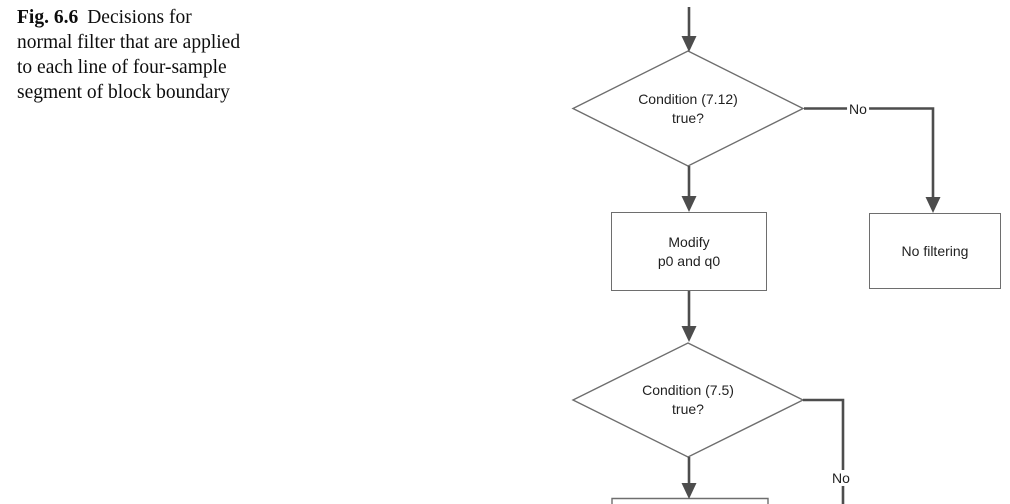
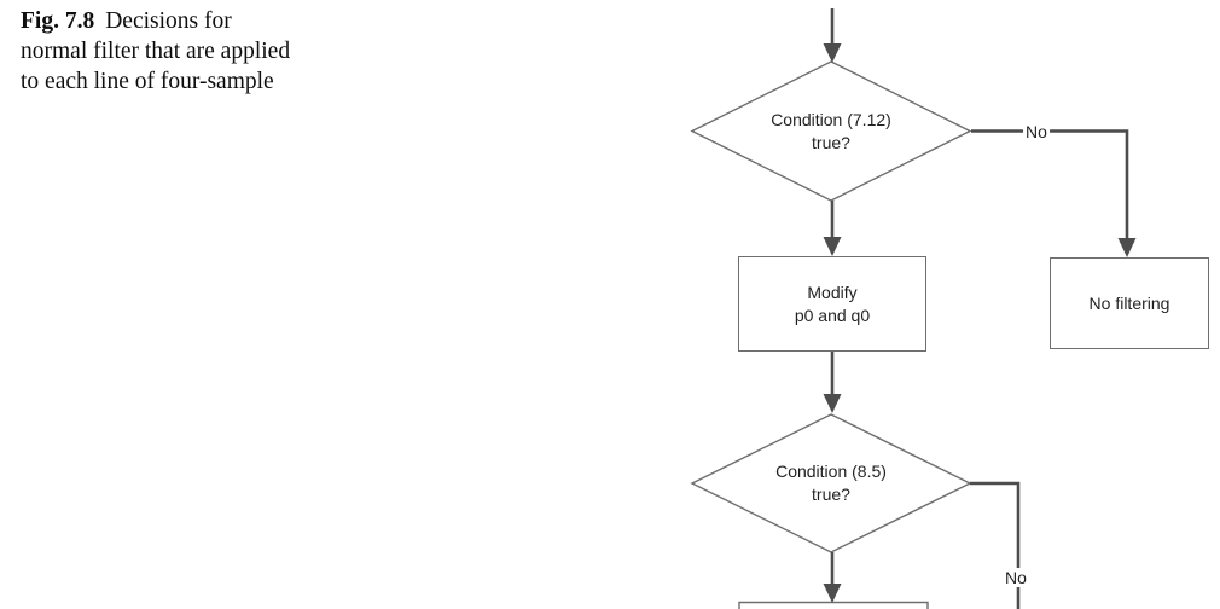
- Fig. 6.6 Decisions for
+ Fig. 7.8 Decisions for
  normal filter that are applied
  to each line of four-sample
- segment of block boundary
  Condition (7.12)
  true?
- Condition (7.5)
+ Condition (8.5)
  true?
  Modify
  p0 and q0
  No filtering
  No
  No
